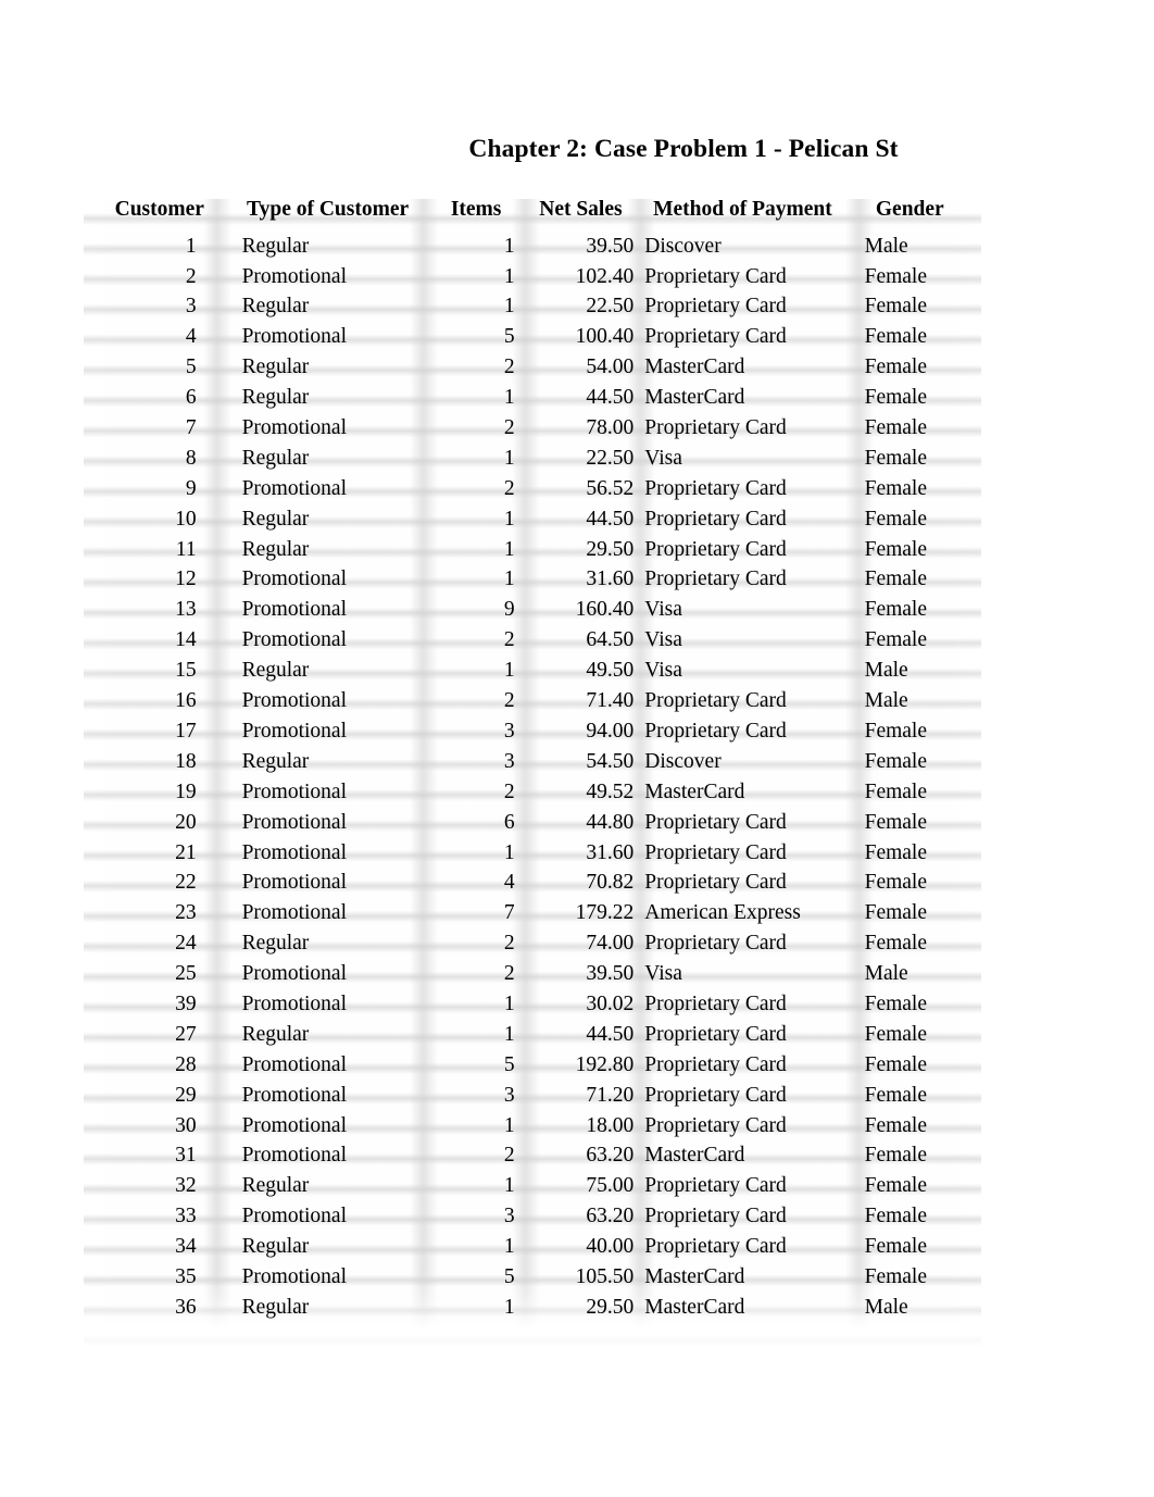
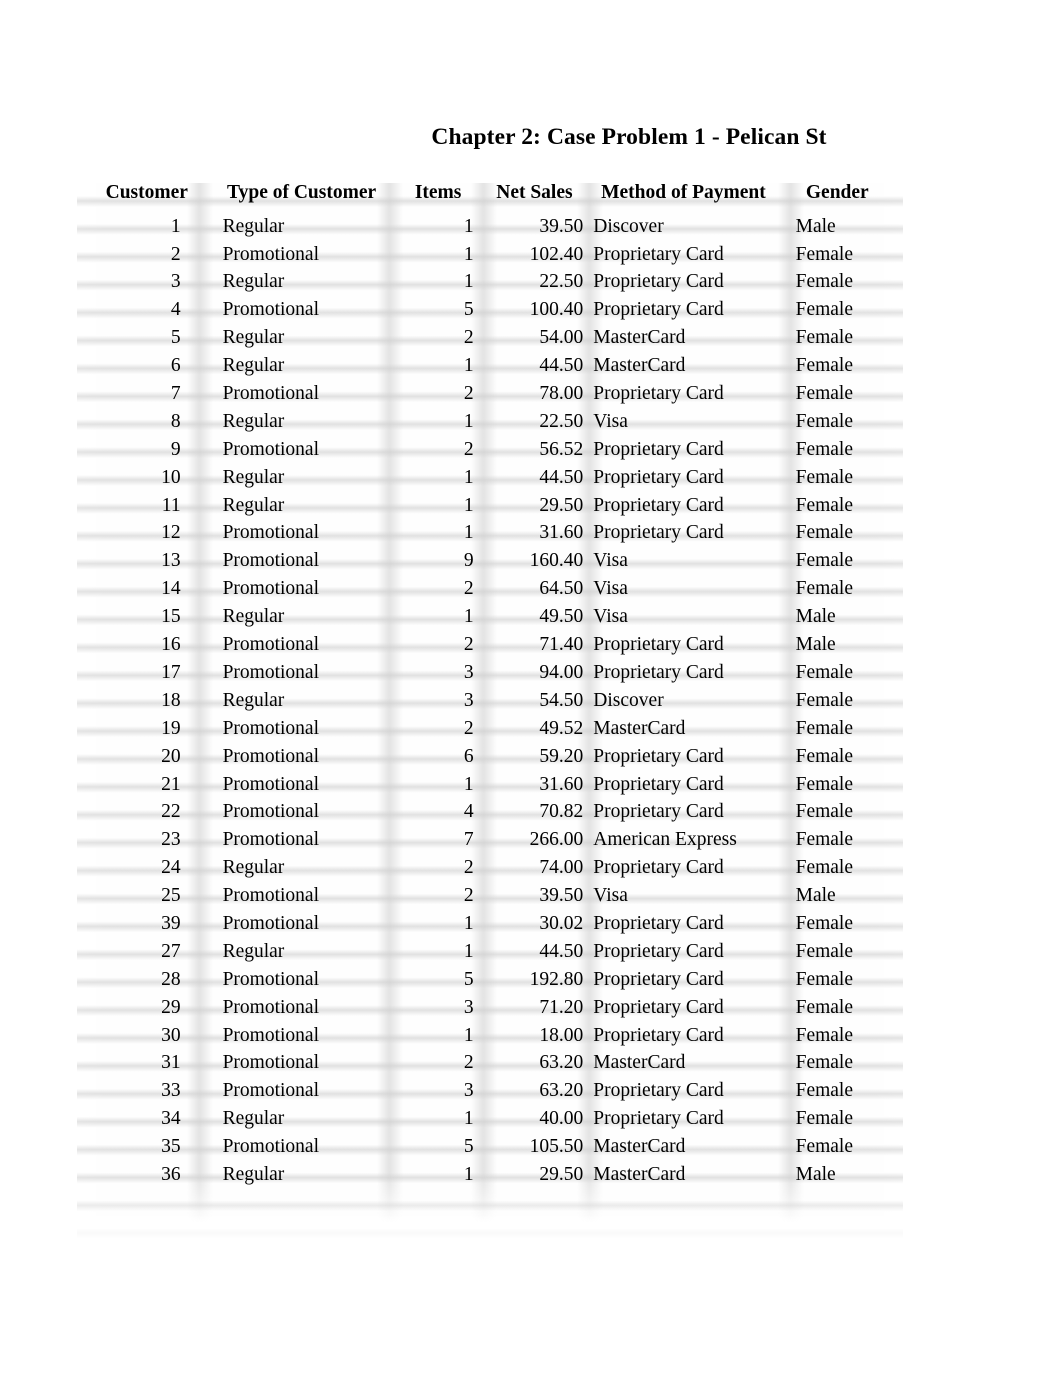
  Chapter 2: Case Problem 1 - Pelican St
  Customer	Type of Customer	Items	Net Sales	Method of Payment	Gender
  1	Regular	1	39.50	Discover	Male
  2	Promotional	1	102.40	Proprietary Card	Female
  3	Regular	1	22.50	Proprietary Card	Female
  4	Promotional	5	100.40	Proprietary Card	Female
  5	Regular	2	54.00	MasterCard	Female
  6	Regular	1	44.50	MasterCard	Female
  7	Promotional	2	78.00	Proprietary Card	Female
  8	Regular	1	22.50	Visa	Female
  9	Promotional	2	56.52	Proprietary Card	Female
  10	Regular	1	44.50	Proprietary Card	Female
  11	Regular	1	29.50	Proprietary Card	Female
  12	Promotional	1	31.60	Proprietary Card	Female
  13	Promotional	9	160.40	Visa	Female
  14	Promotional	2	64.50	Visa	Female
  15	Regular	1	49.50	Visa	Male
  16	Promotional	2	71.40	Proprietary Card	Male
  17	Promotional	3	94.00	Proprietary Card	Female
  18	Regular	3	54.50	Discover	Female
  19	Promotional	2	49.52	MasterCard	Female
- 20	Promotional	6	44.80	Proprietary Card	Female
+ 20	Promotional	6	59.20	Proprietary Card	Female
  21	Promotional	1	31.60	Proprietary Card	Female
  22	Promotional	4	70.82	Proprietary Card	Female
- 23	Promotional	7	179.22	American Express	Female
+ 23	Promotional	7	266.00	American Express	Female
  24	Regular	2	74.00	Proprietary Card	Female
  25	Promotional	2	39.50	Visa	Male
  39	Promotional	1	30.02	Proprietary Card	Female
  27	Regular	1	44.50	Proprietary Card	Female
  28	Promotional	5	192.80	Proprietary Card	Female
  29	Promotional	3	71.20	Proprietary Card	Female
  30	Promotional	1	18.00	Proprietary Card	Female
  31	Promotional	2	63.20	MasterCard	Female
- 32	Regular	1	75.00	Proprietary Card	Female
  33	Promotional	3	63.20	Proprietary Card	Female
  34	Regular	1	40.00	Proprietary Card	Female
  35	Promotional	5	105.50	MasterCard	Female
  36	Regular	1	29.50	MasterCard	Male
